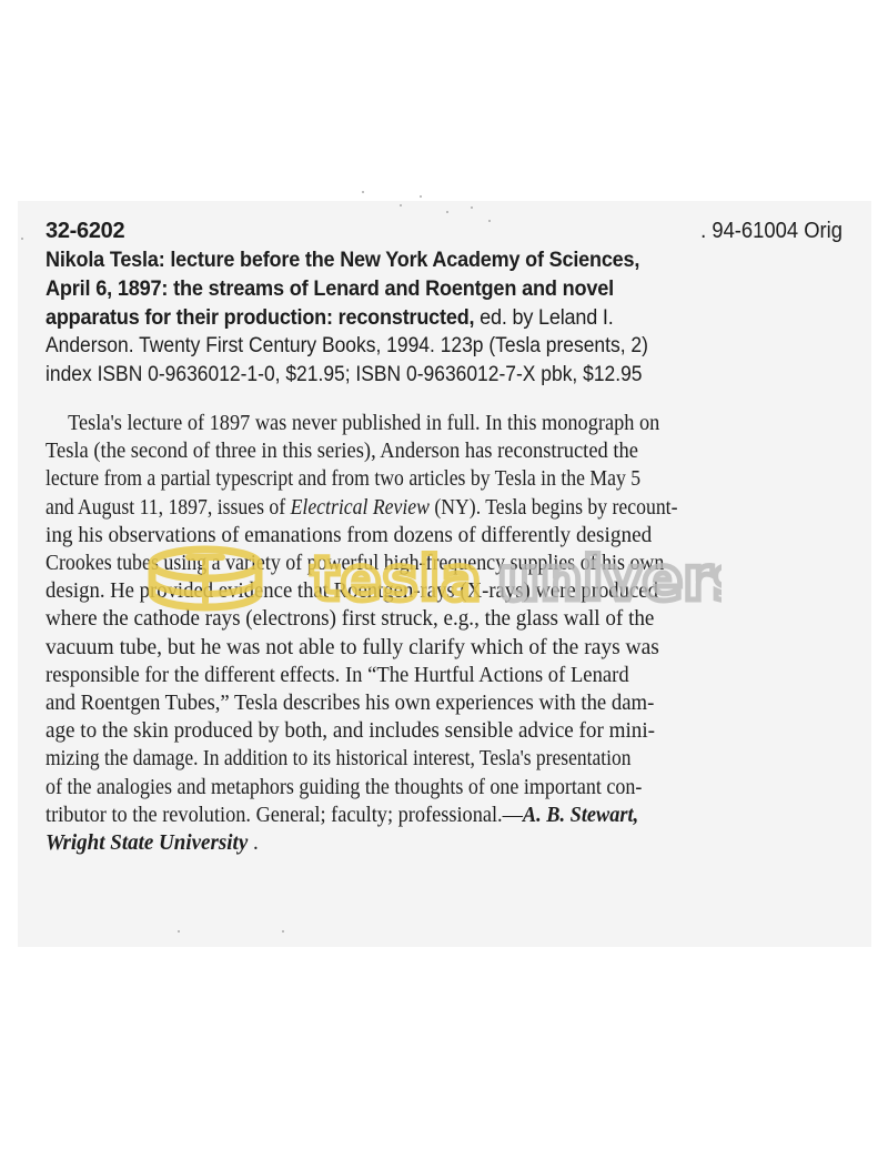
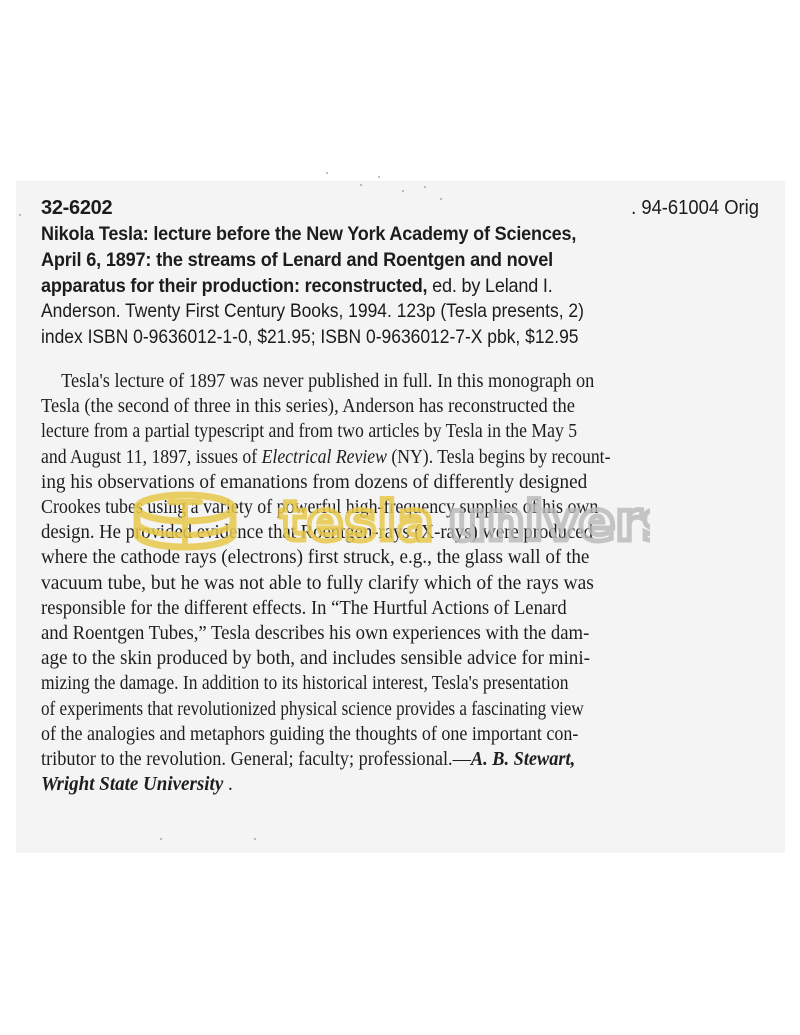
  32-6202
  . 94-61004 Orig
  Nikola Tesla: lecture before the New York Academy of Sciences,
  April 6, 1897: the streams of Lenard and Roentgen and novel
  apparatus for their production: reconstructed, ed. by Leland I.
  Anderson. Twenty First Century Books, 1994. 123p (Tesla presents, 2)
  index ISBN 0-9636012-1-0, $21.95; ISBN 0-9636012-7-X pbk, $12.95
  Tesla's lecture of 1897 was never published in full. In this monograph on
  Tesla (the second of three in this series), Anderson has reconstructed the
  lecture from a partial typescript and from two articles by Tesla in the May 5
  and August 11, 1897, issues of Electrical Review (NY). Tesla begins by recount-
  ing his observations of emanations from dozens of differently designed
  Crookes tubes using a variety of powerful high-frequency supplies of his own
  design. He provided evidence that Roentgen-rays (X-rays) were produced
  where the cathode rays (electrons) first struck, e.g., the glass wall of the
  vacuum tube, but he was not able to fully clarify which of the rays was
  responsible for the different effects. In “The Hurtful Actions of Lenard
  and Roentgen Tubes,” Tesla describes his own experiences with the dam-
  age to the skin produced by both, and includes sensible advice for mini-
  mizing the damage. In addition to its historical interest, Tesla's presentation
+ of experiments that revolutionized physical science provides a fascinating view
  of the analogies and metaphors guiding the thoughts of one important con-
  tributor to the revolution. General; faculty; professional.—A. B. Stewart,
  Wright State University .
  tesla
  univer
